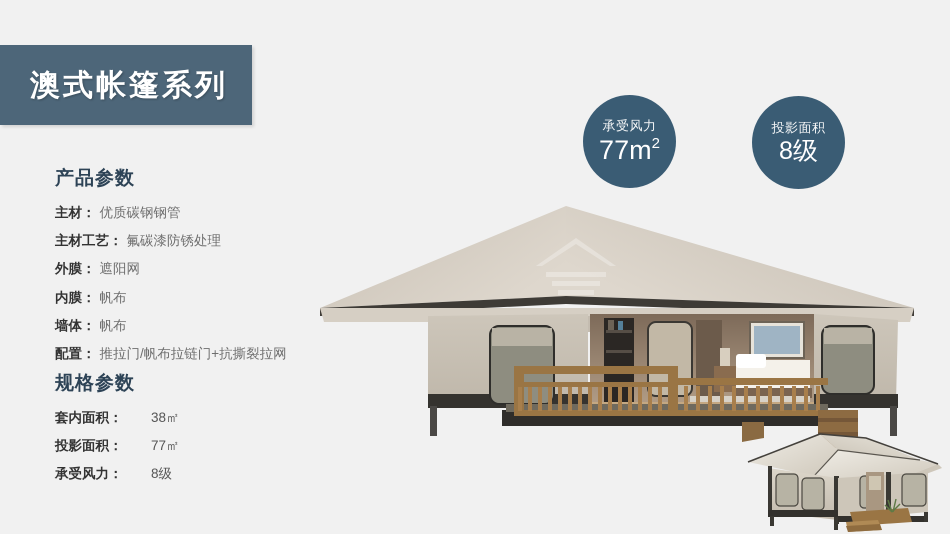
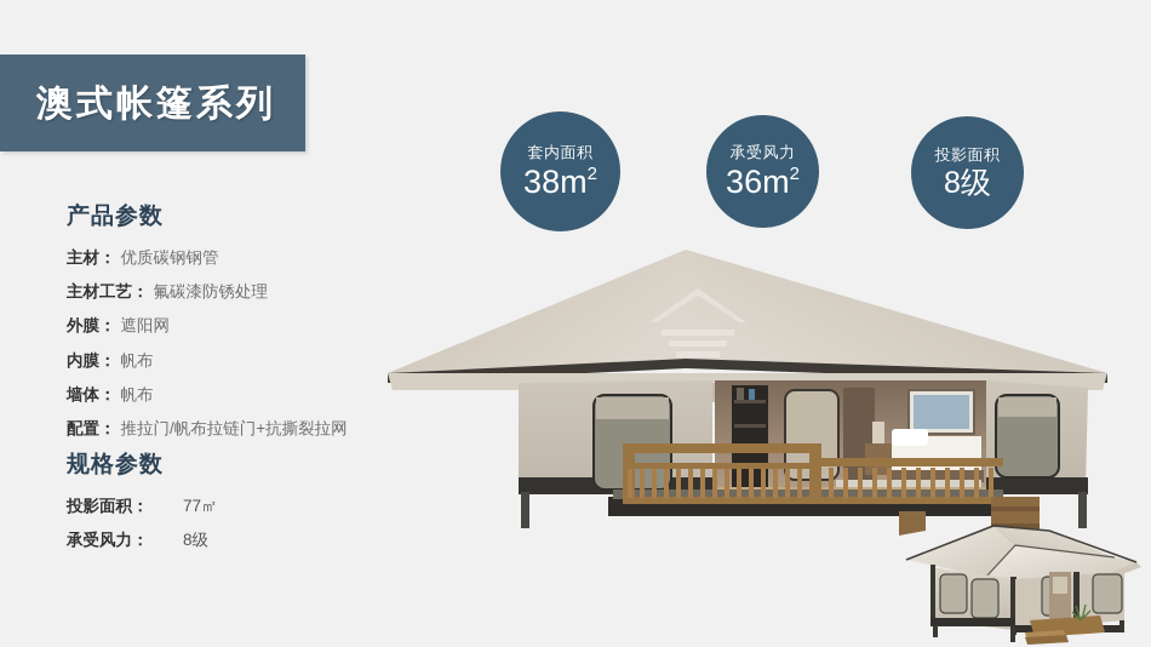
  澳式帐篷系列
  产品参数
  主材：
  优质碳钢钢管
  主材工艺：
  氟碳漆防锈处理
  外膜：
  遮阳网
  内膜：
  帆布
  墙体：
  帆布
  配置：
  推拉门/帆布拉链门+抗撕裂拉网
  规格参数
- 套内面积：
- 38㎡
  投影面积：
  77㎡
  承受风力：
  8级
+ 套内面积
+ 38m2
  承受风力
- 77m2
+ 36m2
  投影面积
  8级
